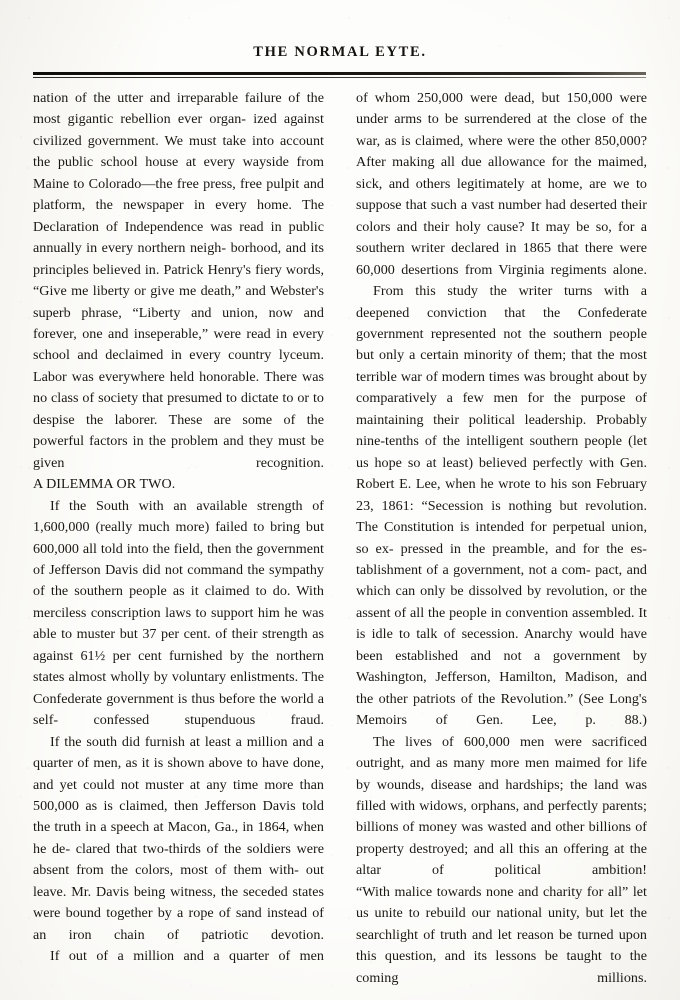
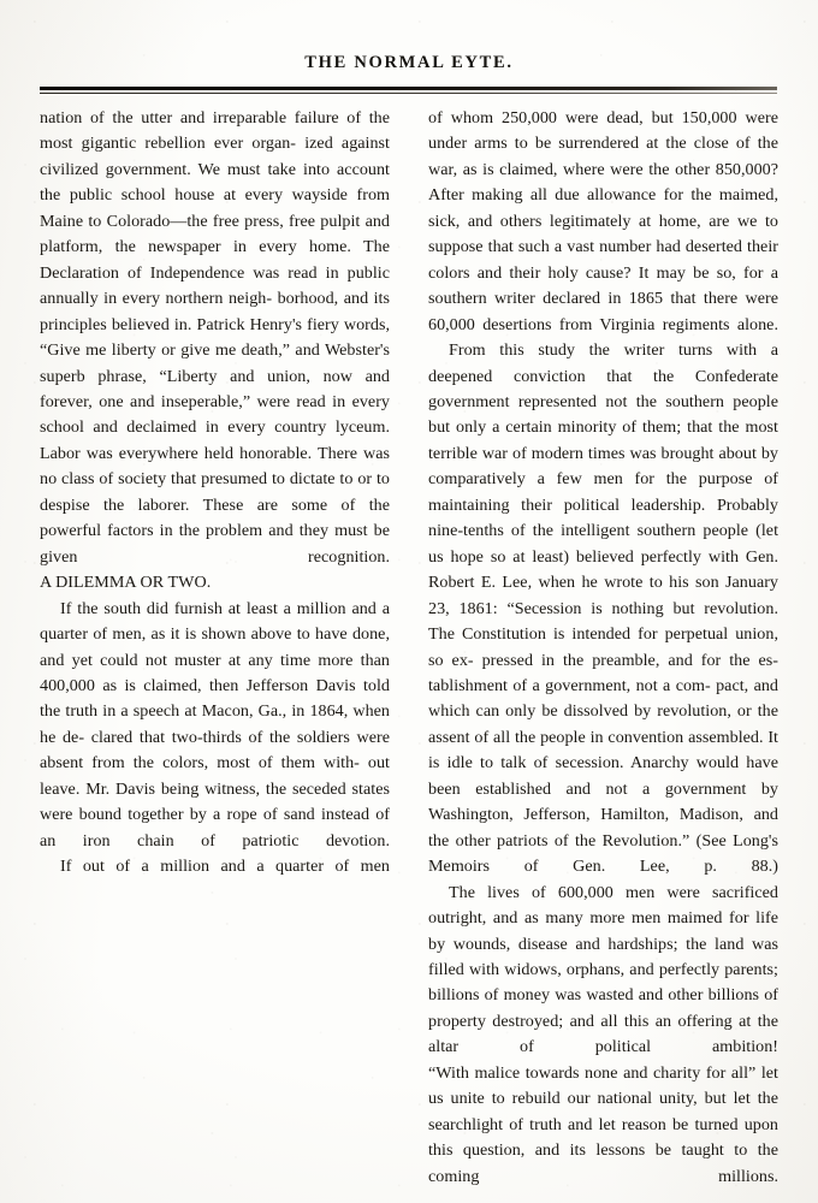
  THE NORMAL EYTE.
  nation of the utter and irreparable failure of the most gigantic rebellion ever organ- ized against civilized government. We must take into account the public school house at every wayside from Maine to Colorado—the free press, free pulpit and platform, the newspaper in every home. The Declaration of Independence was read in public annually in every northern neigh- borhood, and its principles believed in. Patrick Henry's fiery words, “Give me liberty or give me death,” and Webster's superb phrase, “Liberty and union, now and forever, one and inseperable,” were read in every school and declaimed in every country lyceum. Labor was everywhere held honorable. There was no class of society that presumed to dictate to or to despise the laborer. These are some of the powerful factors in the problem and they must be given recognition.
  A DILEMMA OR TWO.
- If the South with an available strength of 1,600,000 (really much more) failed to bring but 600,000 all told into the field, then the government of Jefferson Davis did not command the sympathy of the southern people as it claimed to do. With merciless conscription laws to support him he was able to muster but 37 per cent. of their strength as against 61½ per cent furnished by the northern states almost wholly by voluntary enlistments. The Confederate government is thus before the world a self- confessed stupenduous fraud.
- If the south did furnish at least a million and a quarter of men, as it is shown above to have done, and yet could not muster at any time more than 500,000 as is claimed, then Jefferson Davis told the truth in a speech at Macon, Ga., in 1864, when he de- clared that two-thirds of the soldiers were absent from the colors, most of them with- out leave. Mr. Davis being witness, the seceded states were bound together by a rope of sand instead of an iron chain of patriotic devotion.
+ If the south did furnish at least a million and a quarter of men, as it is shown above to have done, and yet could not muster at any time more than 400,000 as is claimed, then Jefferson Davis told the truth in a speech at Macon, Ga., in 1864, when he de- clared that two-thirds of the soldiers were absent from the colors, most of them with- out leave. Mr. Davis being witness, the seceded states were bound together by a rope of sand instead of an iron chain of patriotic devotion.
  If out of a million and a quarter of men
  of whom 250,000 were dead, but 150,000 were under arms to be surrendered at the close of the war, as is claimed, where were the other 850,000? After making all due allowance for the maimed, sick, and others legitimately at home, are we to suppose that such a vast number had deserted their colors and their holy cause? It may be so, for a southern writer declared in 1865 that there were 60,000 desertions from Virginia regiments alone.
- From this study the writer turns with a deepened conviction that the Confederate government represented not the southern people but only a certain minority of them; that the most terrible war of modern times was brought about by comparatively a few men for the purpose of maintaining their political leadership. Probably nine-tenths of the intelligent southern people (let us hope so at least) believed perfectly with Gen. Robert E. Lee, when he wrote to his son February 23, 1861: “Secession is nothing but revolution. The Constitution is intended for perpetual union, so ex- pressed in the preamble, and for the es- tablishment of a government, not a com- pact, and which can only be dissolved by revolution, or the assent of all the people in convention assembled. It is idle to talk of secession. Anarchy would have been established and not a government by Washington, Jefferson, Hamilton, Madison, and the other patriots of the Revolution.” (See Long's Memoirs of Gen. Lee, p. 88.)
+ From this study the writer turns with a deepened conviction that the Confederate government represented not the southern people but only a certain minority of them; that the most terrible war of modern times was brought about by comparatively a few men for the purpose of maintaining their political leadership. Probably nine-tenths of the intelligent southern people (let us hope so at least) believed perfectly with Gen. Robert E. Lee, when he wrote to his son January 23, 1861: “Secession is nothing but revolution. The Constitution is intended for perpetual union, so ex- pressed in the preamble, and for the es- tablishment of a government, not a com- pact, and which can only be dissolved by revolution, or the assent of all the people in convention assembled. It is idle to talk of secession. Anarchy would have been established and not a government by Washington, Jefferson, Hamilton, Madison, and the other patriots of the Revolution.” (See Long's Memoirs of Gen. Lee, p. 88.)
  The lives of 600,000 men were sacrificed outright, and as many more men maimed for life by wounds, disease and hardships; the land was filled with widows, orphans, and perfectly parents; billions of money was wasted and other billions of property destroyed; and all this an offering at the altar of political ambition!
  “With malice towards none and charity for all” let us unite to rebuild our national unity, but let the searchlight of truth and let reason be turned upon this question, and its lessons be taught to the coming millions.
